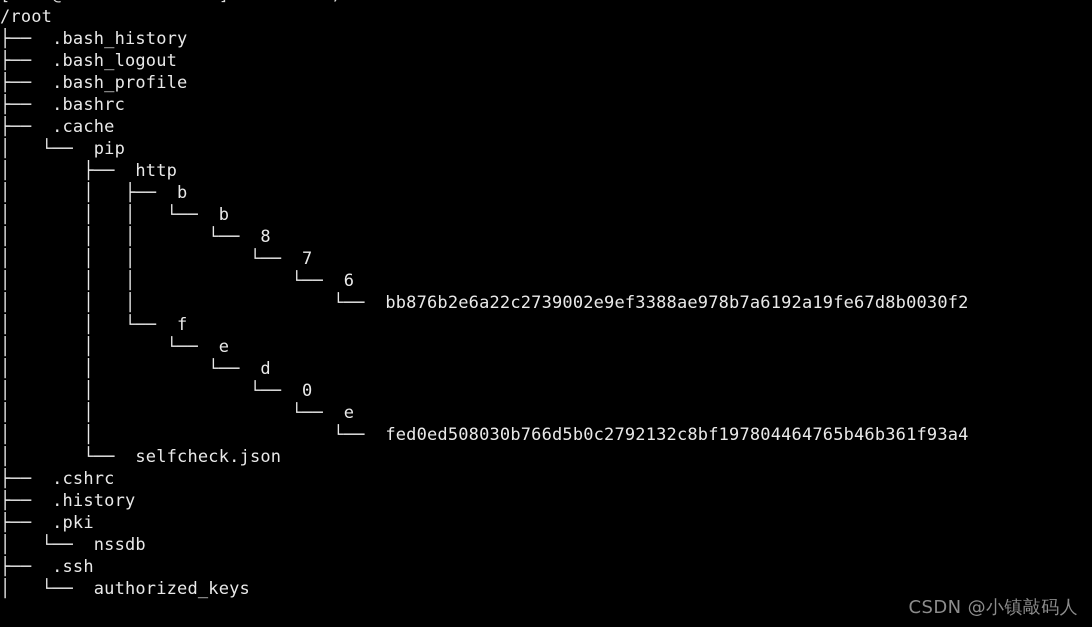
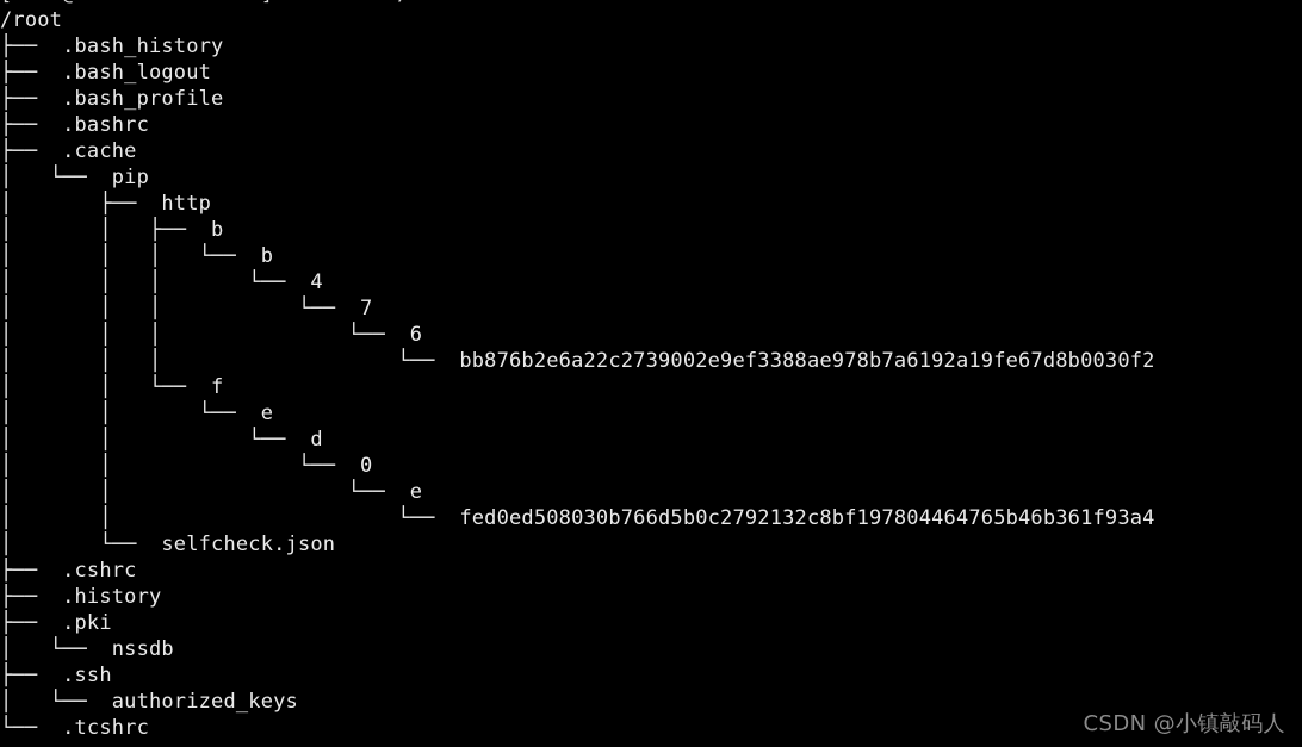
  /root
  ├── .bash_history
  ├── .bash_logout
  ├── .bash_profile
  ├── .bashrc
  ├── .cache
  │ └── pip
  │ ├── http
  │ │ ├── b
  │ │ │ └── b
- │ │ │ └── 8
+ │ │ │ └── 4
  │ │ │ └── 7
  │ │ │ └── 6
  │ │ │ └── bb876b2e6a22c2739002e9ef3388ae978b7a6192a19fe67d8b0030f2
  │ │ └── f
  │ │ └── e
  │ │ └── d
  │ │ └── 0
  │ │ └── e
  │ │ └── fed0ed508030b766d5b0c2792132c8bf197804464765b46b361f93a4
  │ └── selfcheck.json
  ├── .cshrc
  ├── .history
  ├── .pki
  │ └── nssdb
  ├── .ssh
  │ └── authorized_keys
+ └── .tcshrc
  CSDN @小镇敲码人
